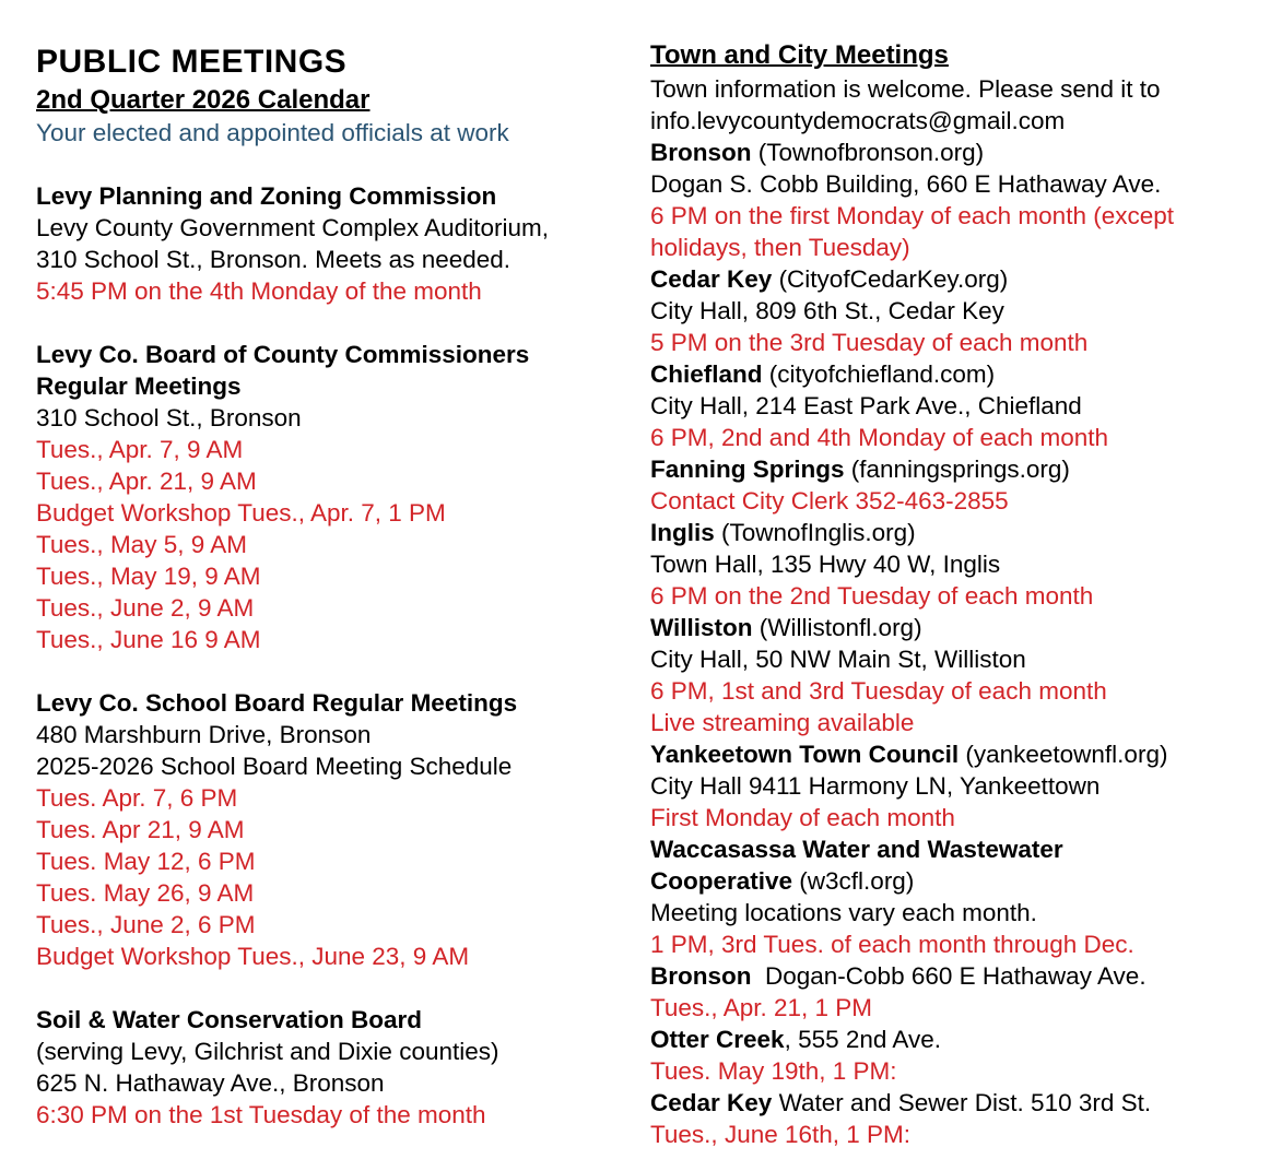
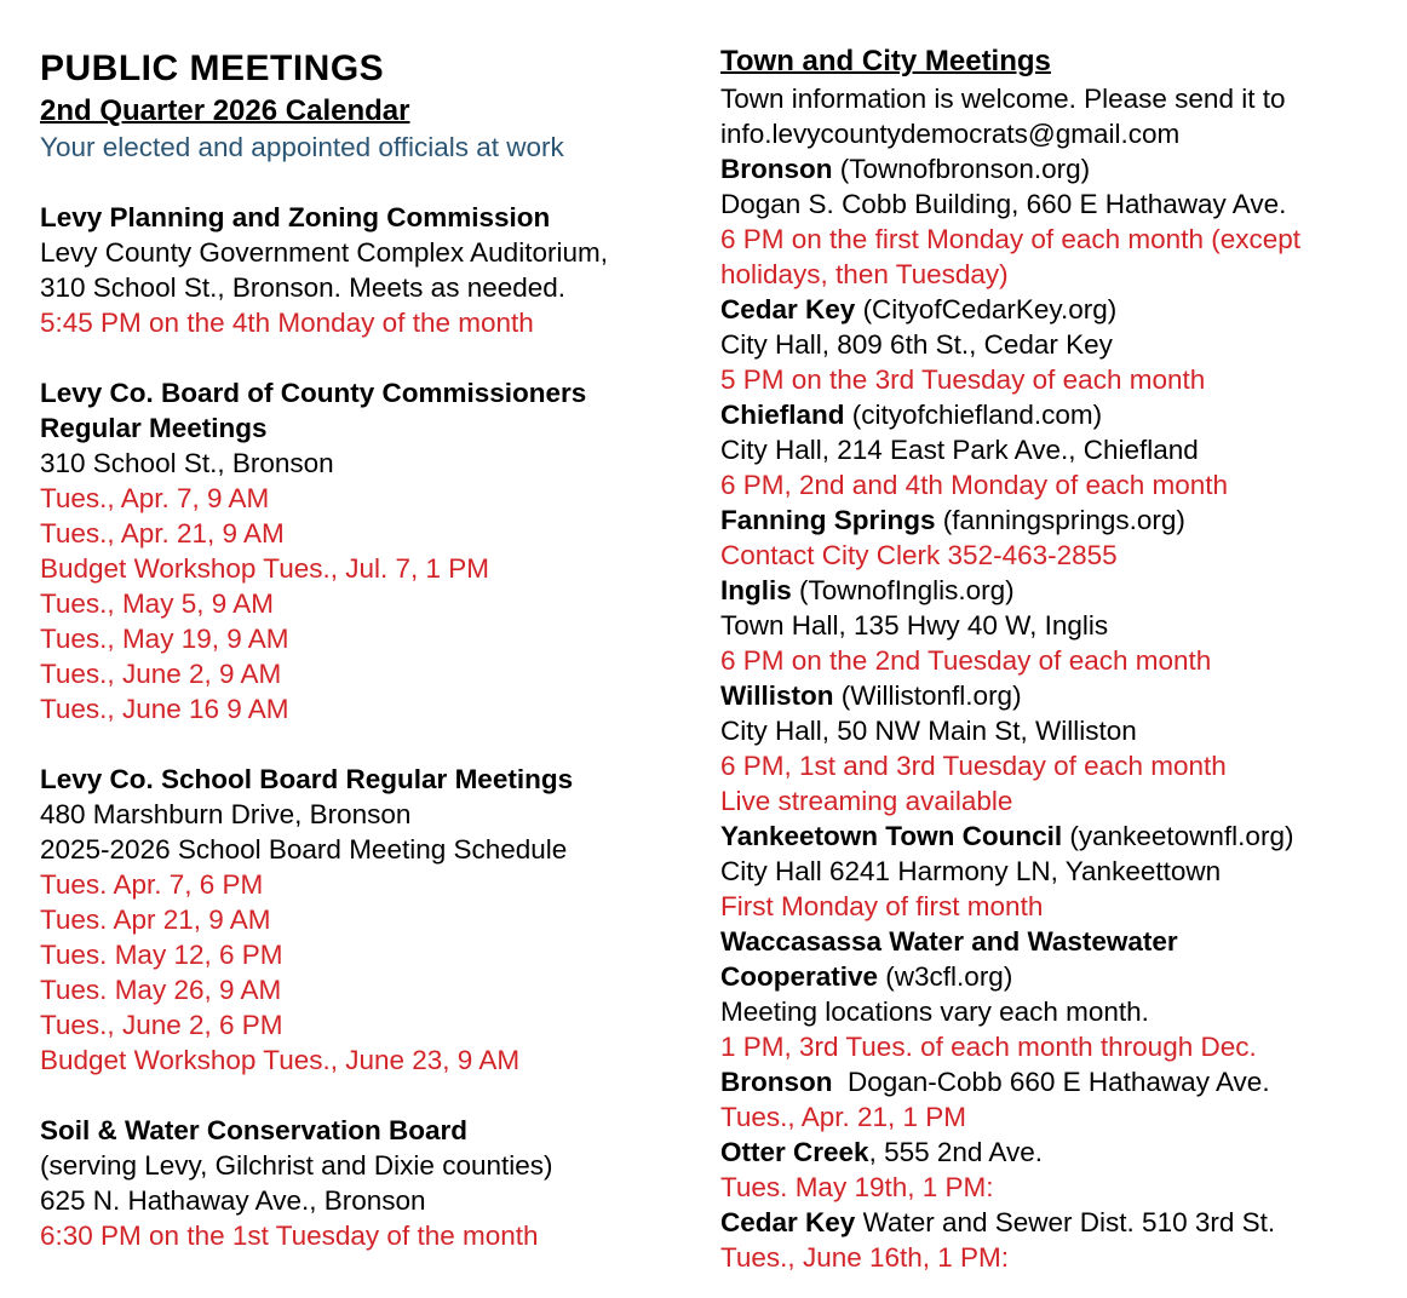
  PUBLIC MEETINGS
  2nd Quarter 2026 Calendar
  Your elected and appointed officials at work
  Levy Planning and Zoning Commission
  Levy County Government Complex Auditorium,
  310 School St., Bronson. Meets as needed.
  5:45 PM on the 4th Monday of the month
  Levy Co. Board of County Commissioners
  Regular Meetings
  310 School St., Bronson
  Tues., Apr. 7, 9 AM
  Tues., Apr. 21, 9 AM
- Budget Workshop Tues., Apr. 7, 1 PM
+ Budget Workshop Tues., Jul. 7, 1 PM
  Tues., May 5, 9 AM
  Tues., May 19, 9 AM
  Tues., June 2, 9 AM
  Tues., June 16 9 AM
  Levy Co. School Board Regular Meetings
  480 Marshburn Drive, Bronson
  2025-2026 School Board Meeting Schedule
  Tues. Apr. 7, 6 PM
  Tues. Apr 21, 9 AM
  Tues. May 12, 6 PM
  Tues. May 26, 9 AM
  Tues., June 2, 6 PM
  Budget Workshop Tues., June 23, 9 AM
  Soil & Water Conservation Board
  (serving Levy, Gilchrist and Dixie counties)
  625 N. Hathaway Ave., Bronson
  6:30 PM on the 1st Tuesday of the month
  Town and City Meetings
  Town information is welcome. Please send it to
  info.levycountydemocrats@gmail.com
  Bronson (Townofbronson.org)
  Dogan S. Cobb Building, 660 E Hathaway Ave.
  6 PM on the first Monday of each month (except
  holidays, then Tuesday)
  Cedar Key (CityofCedarKey.org)
  City Hall, 809 6th St., Cedar Key
  5 PM on the 3rd Tuesday of each month
  Chiefland (cityofchiefland.com)
  City Hall, 214 East Park Ave., Chiefland
  6 PM, 2nd and 4th Monday of each month
  Fanning Springs (fanningsprings.org)
  Contact City Clerk 352-463-2855
  Inglis (TownofInglis.org)
  Town Hall, 135 Hwy 40 W, Inglis
  6 PM on the 2nd Tuesday of each month
  Williston (Willistonfl.org)
  City Hall, 50 NW Main St, Williston
  6 PM, 1st and 3rd Tuesday of each month
  Live streaming available
  Yankeetown Town Council (yankeetownfl.org)
- City Hall 9411 Harmony LN, Yankeettown
+ City Hall 6241 Harmony LN, Yankeettown
- First Monday of each month
+ First Monday of first month
  Waccasassa Water and Wastewater
  Cooperative (w3cfl.org)
  Meeting locations vary each month.
  1 PM, 3rd Tues. of each month through Dec.
  Bronson Dogan-Cobb 660 E Hathaway Ave.
  Tues., Apr. 21, 1 PM
  Otter Creek, 555 2nd Ave.
  Tues. May 19th, 1 PM:
  Cedar Key Water and Sewer Dist. 510 3rd St.
  Tues., June 16th, 1 PM:
